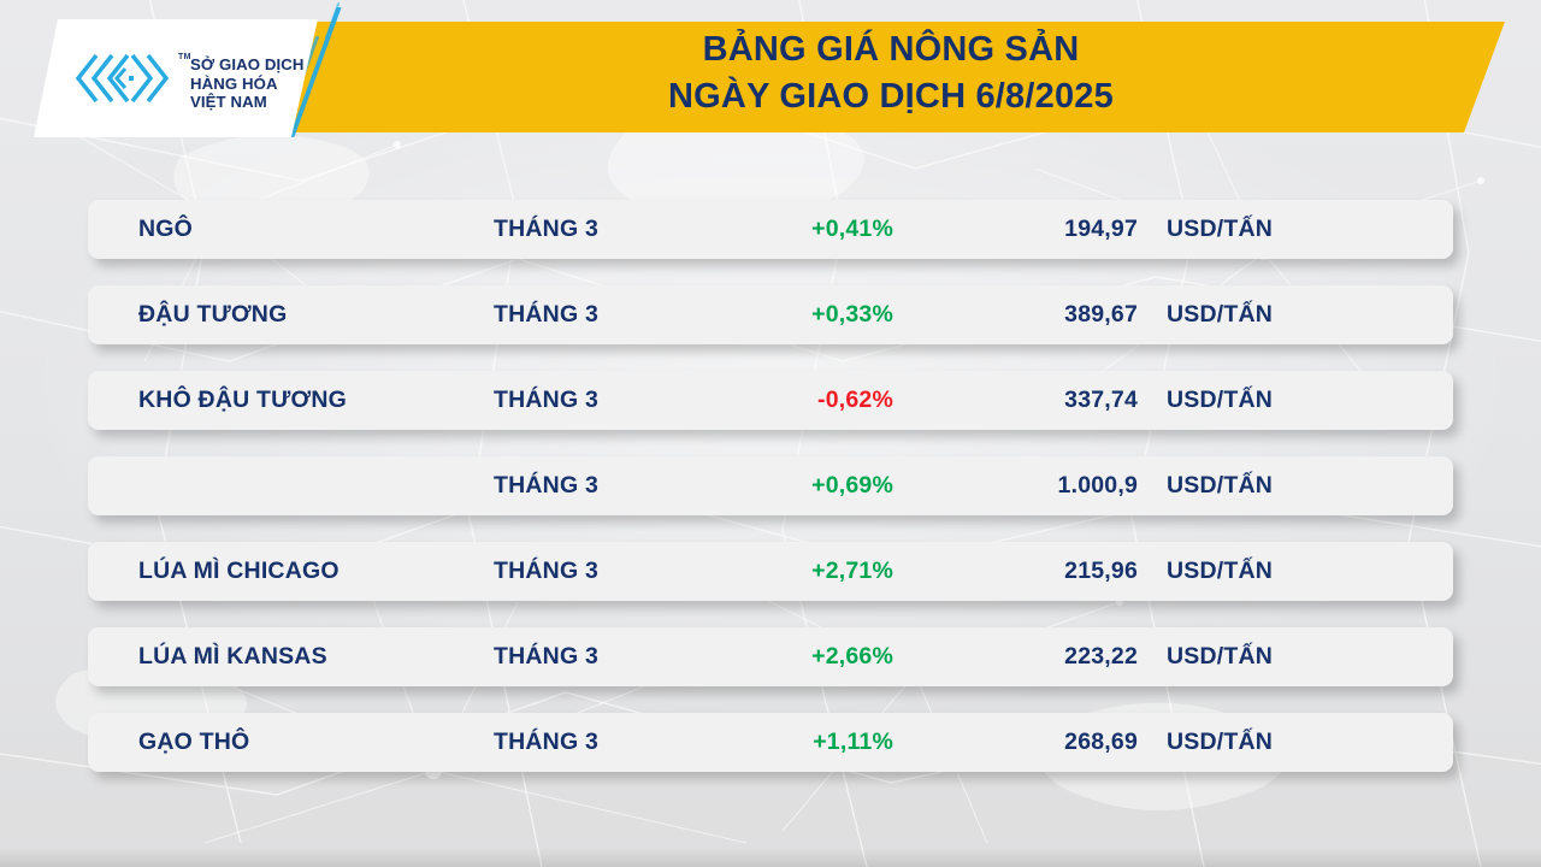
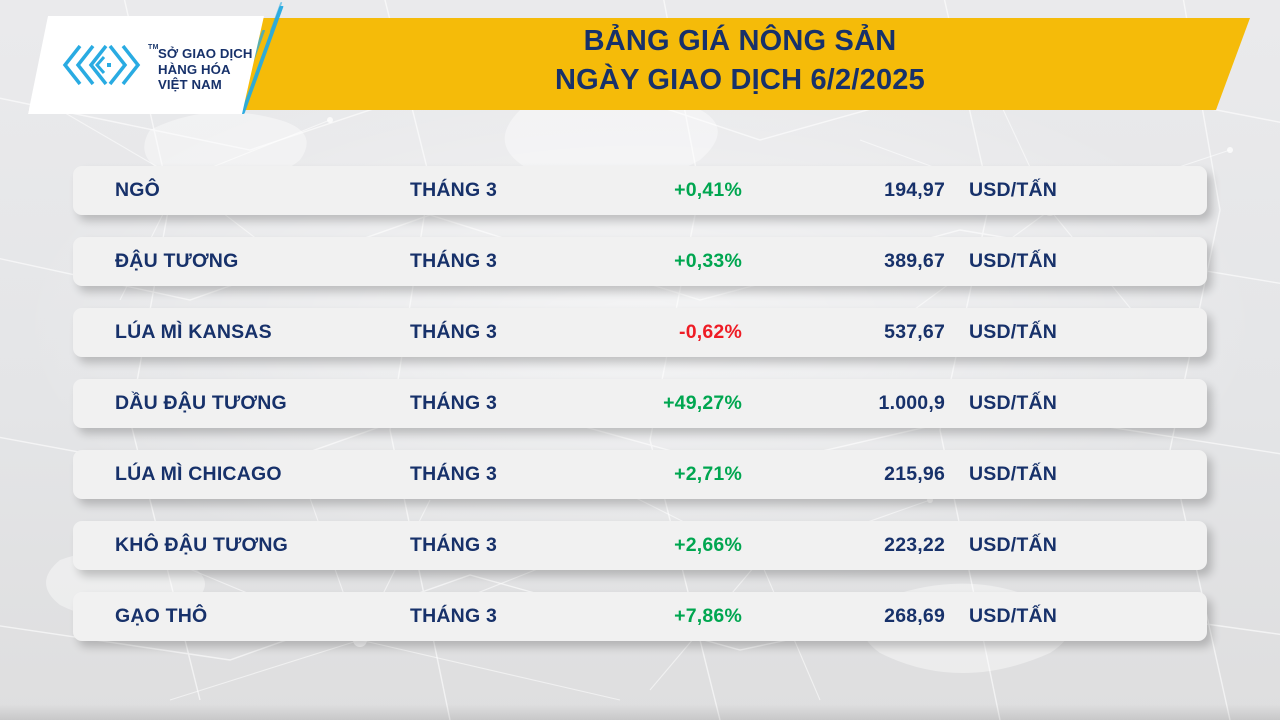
  SỞ GIAO DỊCH
  HÀNG HÓA
  VIỆT NAM
  BẢNG GIÁ NÔNG SẢN
- NGÀY GIAO DỊCH 6/8/2025
+ NGÀY GIAO DỊCH 6/2/2025
  NGÔ
  THÁNG 3
  +0,41%
  194,97
  USD/TẤN
  ĐẬU TƯƠNG
  THÁNG 3
  +0,33%
  389,67
  USD/TẤN
- KHÔ ĐẬU TƯƠNG
+ LÚA MÌ KANSAS
  THÁNG 3
  -0,62%
- 337,74
+ 537,67
  USD/TẤN
+ DẦU ĐẬU TƯƠNG
  THÁNG 3
- +0,69%
+ +49,27%
  1.000,9
  USD/TẤN
  LÚA MÌ CHICAGO
  THÁNG 3
  +2,71%
  215,96
  USD/TẤN
- LÚA MÌ KANSAS
+ KHÔ ĐẬU TƯƠNG
  THÁNG 3
  +2,66%
  223,22
  USD/TẤN
  GẠO THÔ
  THÁNG 3
- +1,11%
+ +7,86%
  268,69
  USD/TẤN
